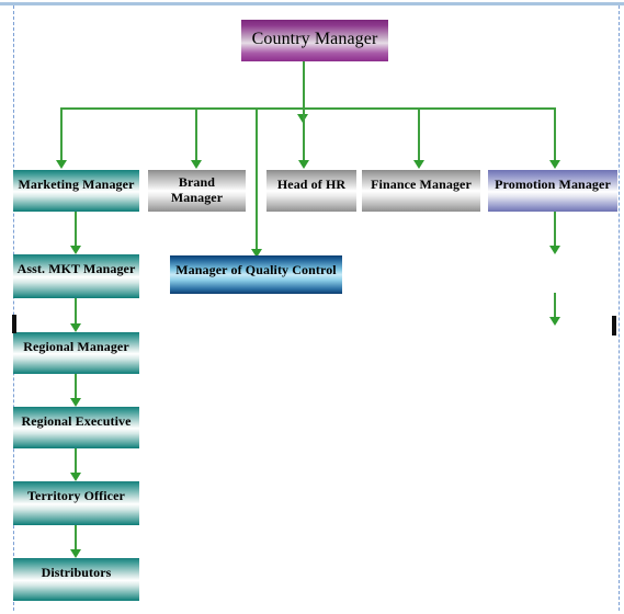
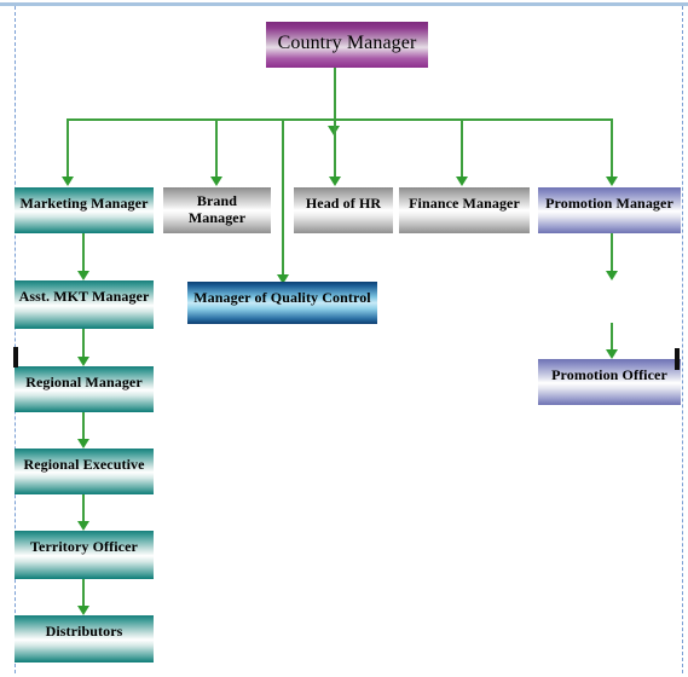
  Country Manager
  Marketing Manager
  Brand
  Manager
  Head of HR
  Finance Manager
  Promotion Manager
  Manager of Quality Control
  Asst. MKT Manager
  Regional Manager
  Regional Executive
  Territory Officer
  Distributors
+ Promotion Officer
